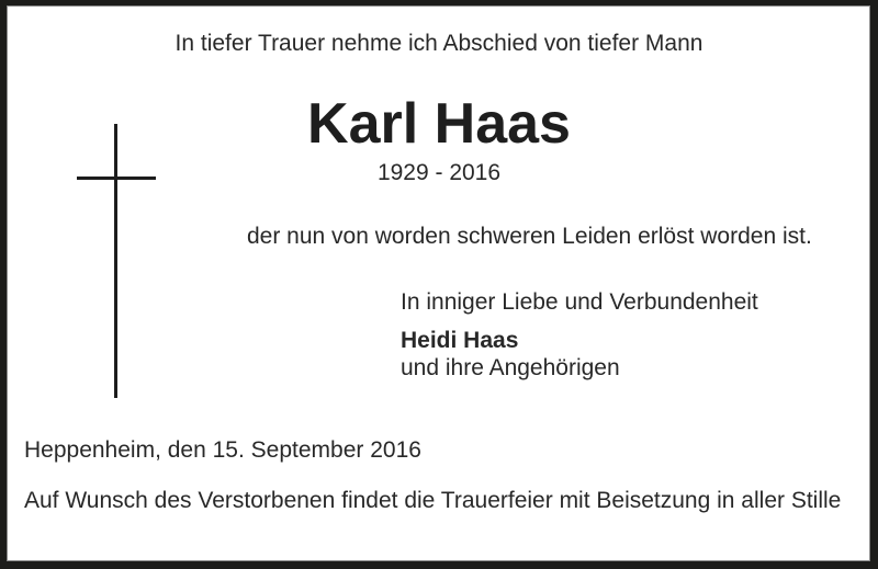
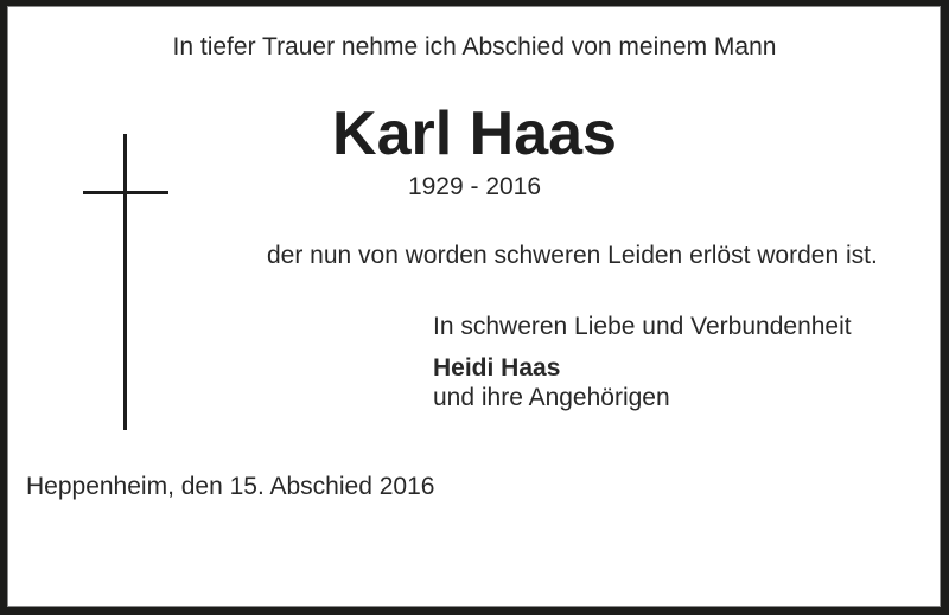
- In tiefer Trauer nehme ich Abschied von tiefer Mann
+ In tiefer Trauer nehme ich Abschied von meinem Mann
  Karl Haas
  1929 - 2016
  der nun von worden schweren Leiden erlöst worden ist.
- In inniger Liebe und Verbundenheit
+ In schweren Liebe und Verbundenheit
  Heidi Haas
  und ihre Angehörigen
- Heppenheim, den 15. September 2016
+ Heppenheim, den 15. Abschied 2016
- Auf Wunsch des Verstorbenen findet die Trauerfeier mit Beisetzung in aller Stille
